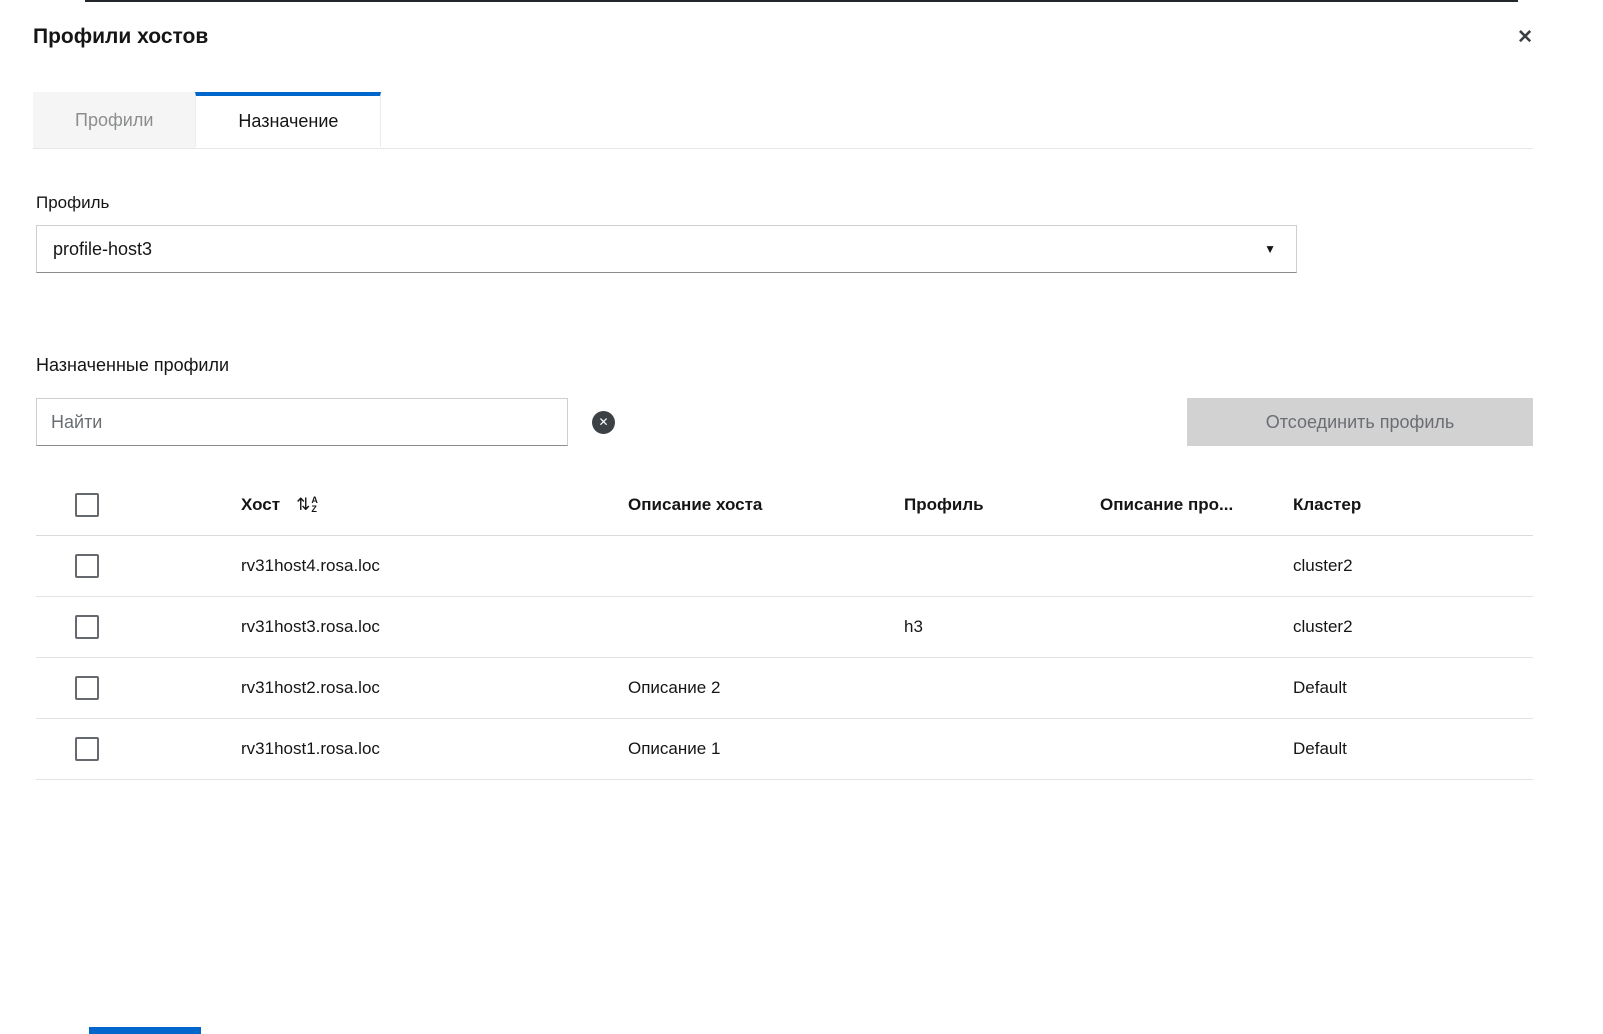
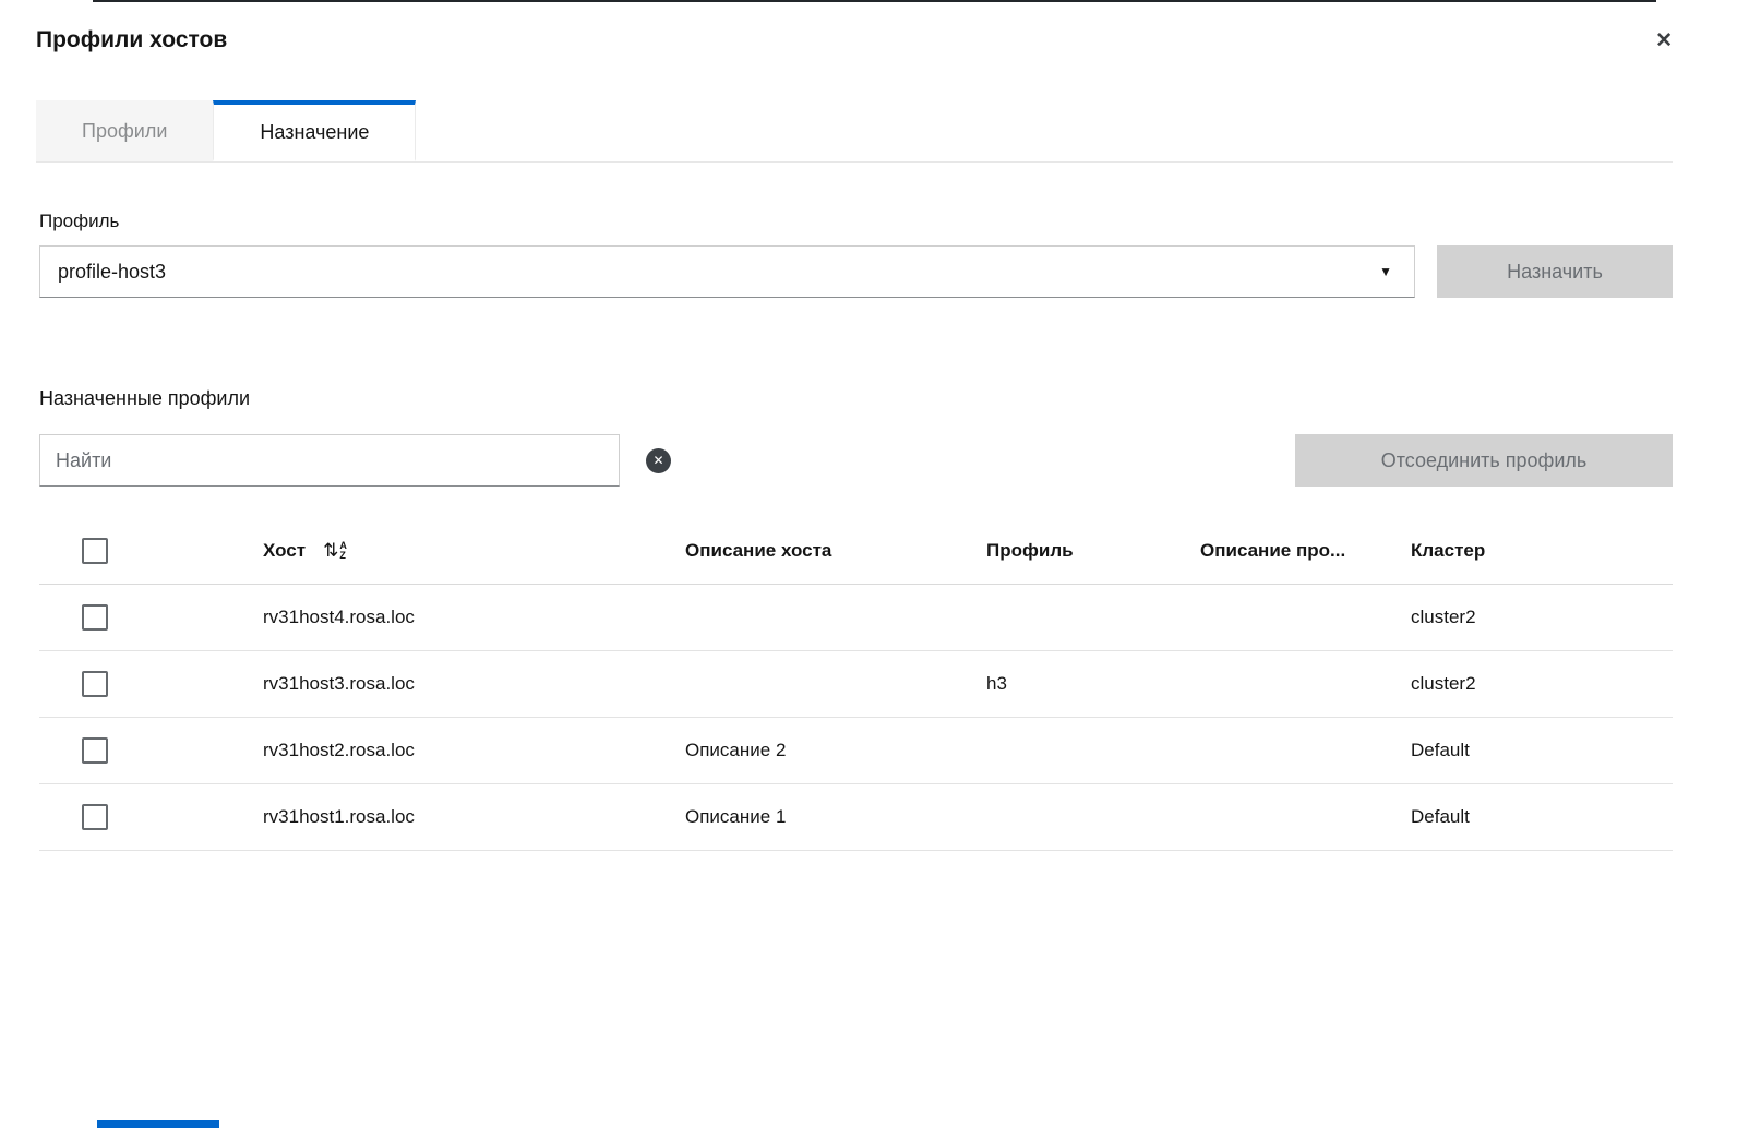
  Профили хостов
  ✕
  Профили
  Назначение
  Профиль
  profile-host3
  ▼
+ Назначить
  Назначенные профили
  Найти
  ✕
  Отсоединить профиль
  Хост
  ⇅
  A
  Z
  Описание хоста
  Профиль
  Описание про...
  Кластер
  rv31host4.rosa.loc
  cluster2
  rv31host3.rosa.loc
  h3
  cluster2
  rv31host2.rosa.loc
  Описание 2
  Default
  rv31host1.rosa.loc
  Описание 1
  Default
